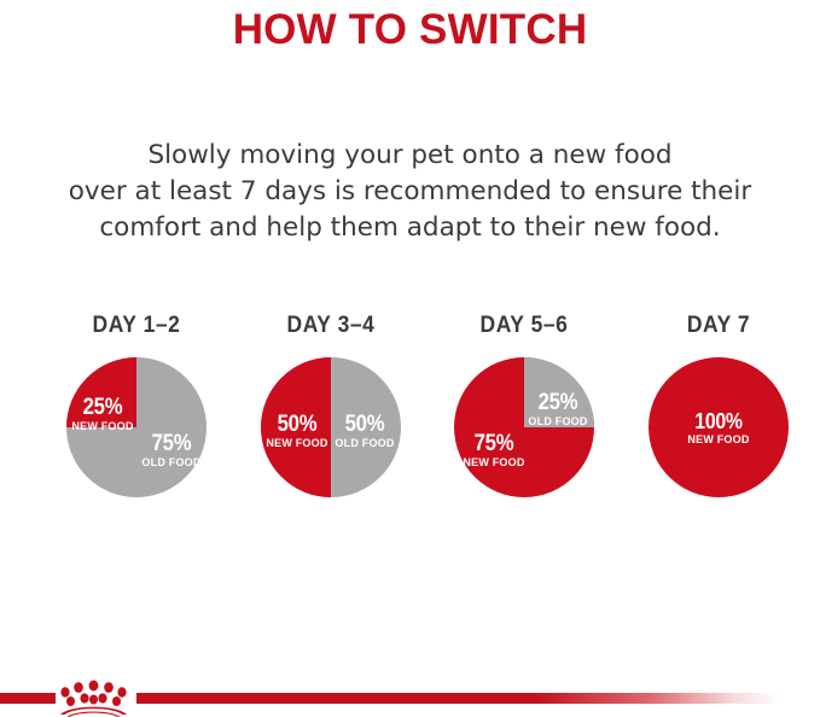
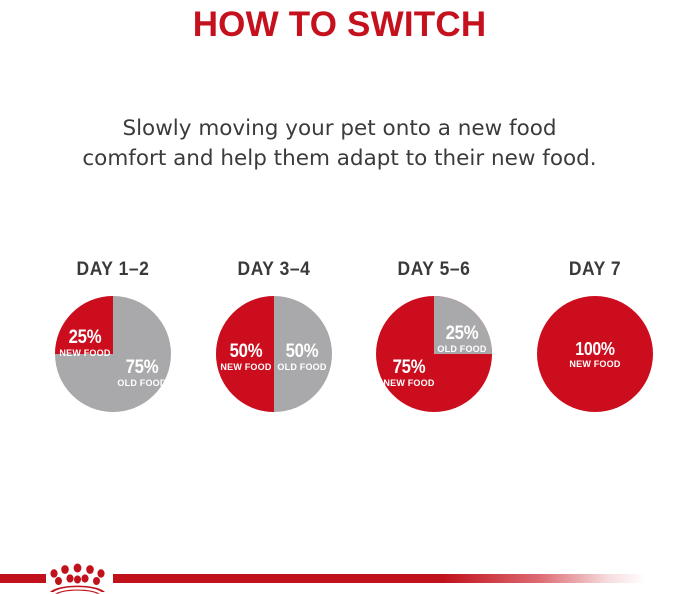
  HOW TO SWITCH
  Slowly moving your pet onto a new food
- over at least 7 days is recommended to ensure their
  comfort and help them adapt to their new food.
  DAY 1–2
  25%
  NEW FOOD
  75%
  OLD FOOD
  DAY 3–4
  50%
  NEW FOOD
  50%
  OLD FOOD
  DAY 5–6
  75%
  NEW FOOD
  25%
  OLD FOOD
  DAY 7
  100%
  NEW FOOD
